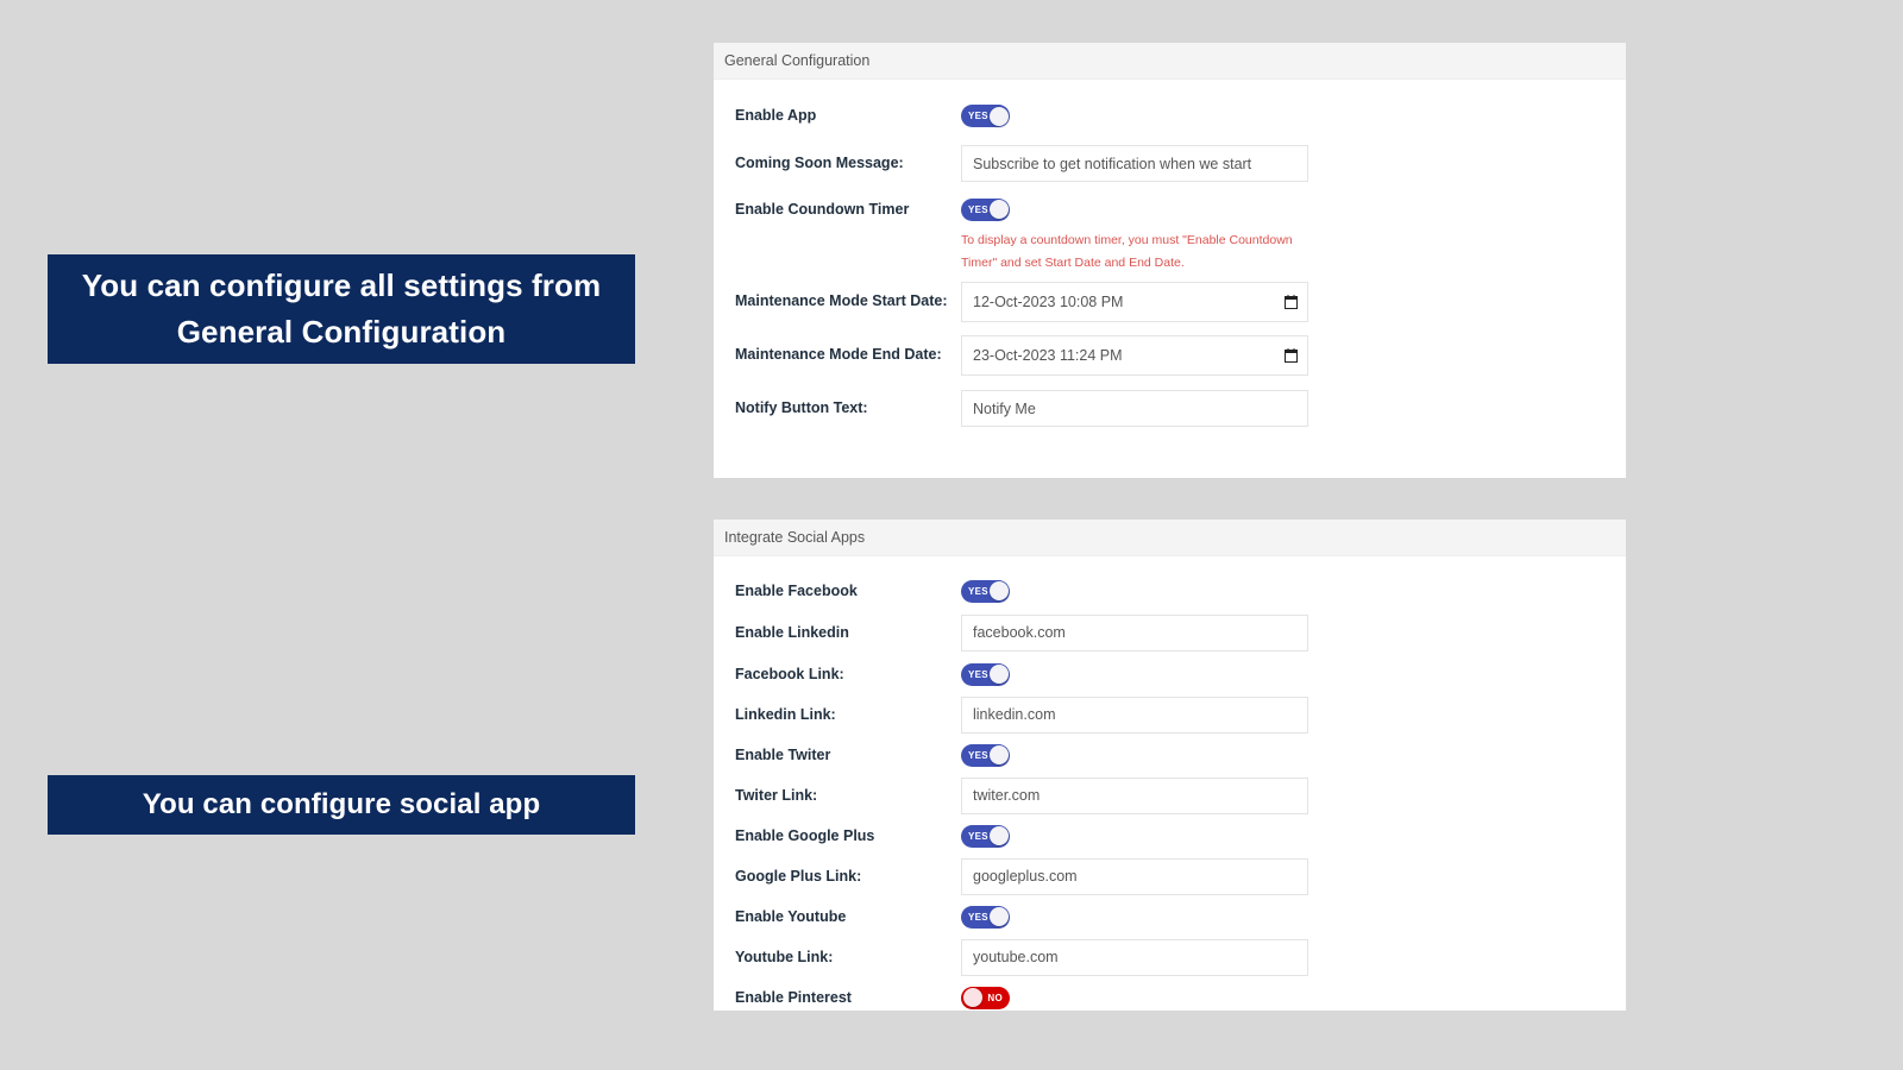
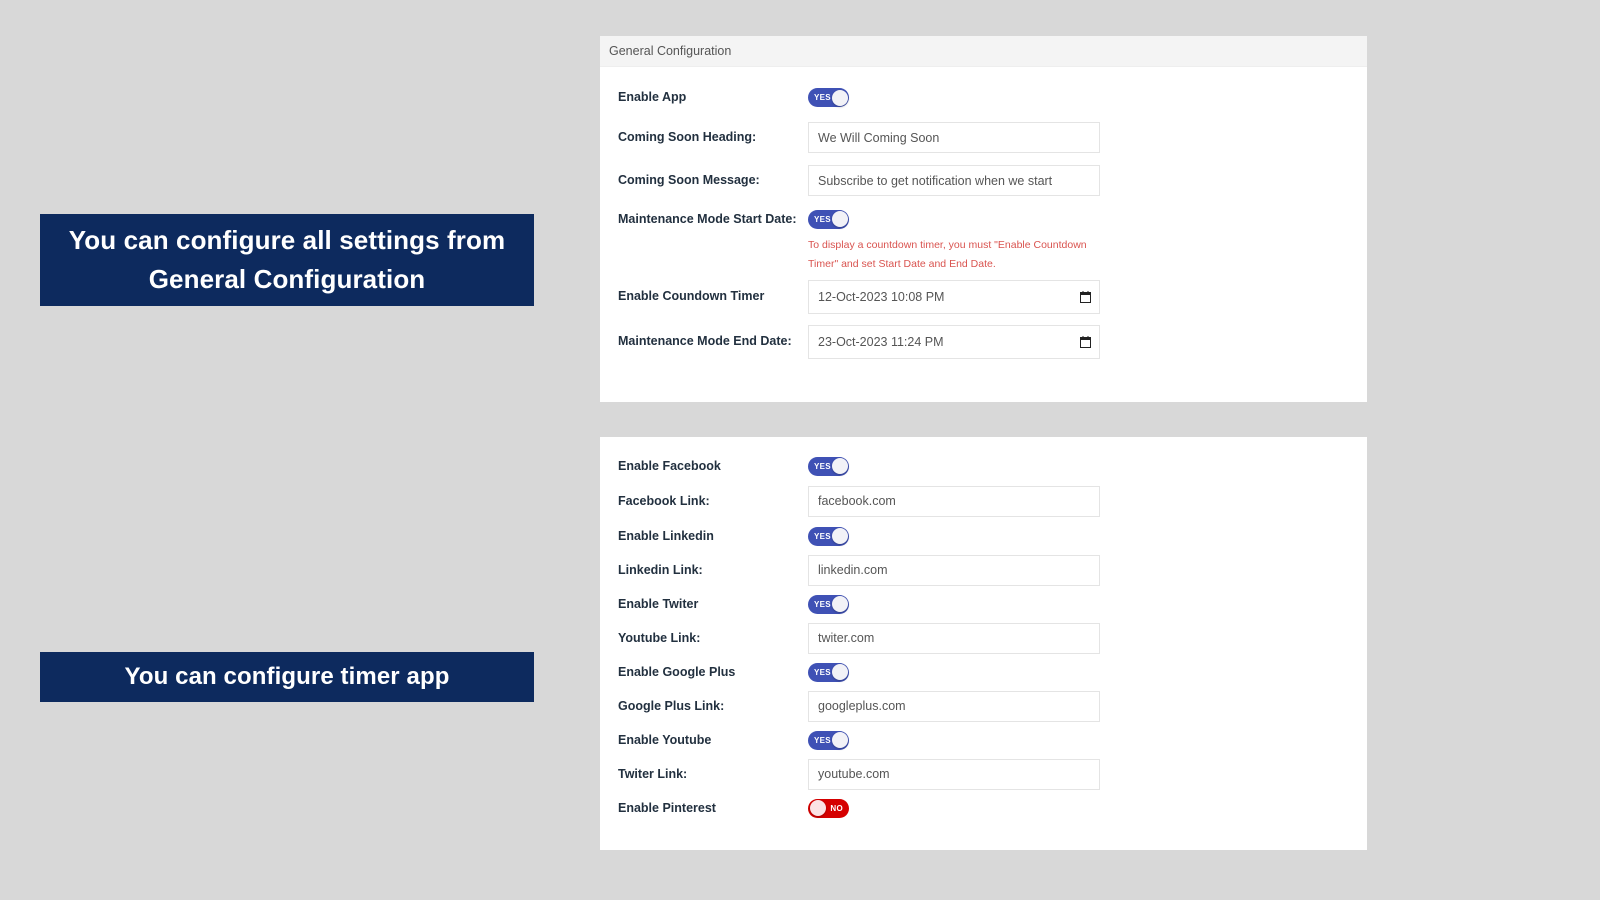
  You can configure all settings from General Configuration
- You can configure social app
+ You can configure timer app
  General Configuration
  Enable App
  YES
+ Coming Soon Heading:
+ We Will Coming Soon
  Coming Soon Message:
  Subscribe to get notification when we start
- Enable Coundown Timer
+ Maintenance Mode Start Date:
  YES
  To display a countdown timer, you must "Enable Countdown Timer" and set Start Date and End Date.
- Maintenance Mode Start Date:
+ Enable Coundown Timer
  12-Oct-2023 10:08 PM
  Maintenance Mode End Date:
  23-Oct-2023 11:24 PM
- Notify Button Text:
- Notify Me
- Integrate Social Apps
  Enable Facebook
  YES
- Enable Linkedin
+ Facebook Link:
  facebook.com
- Facebook Link:
+ Enable Linkedin
  YES
  Linkedin Link:
  linkedin.com
  Enable Twiter
  YES
- Twiter Link:
+ Youtube Link:
  twiter.com
  Enable Google Plus
  YES
  Google Plus Link:
  googleplus.com
  Enable Youtube
  YES
- Youtube Link:
+ Twiter Link:
  youtube.com
  Enable Pinterest
  NO
